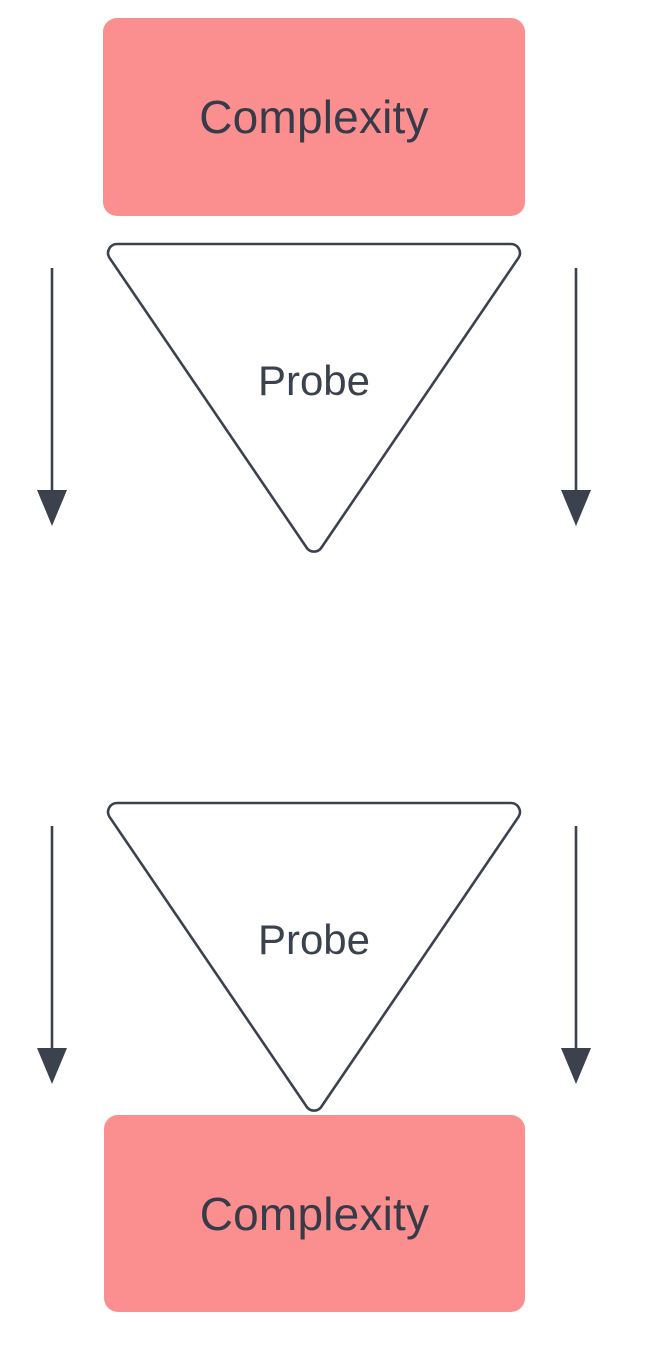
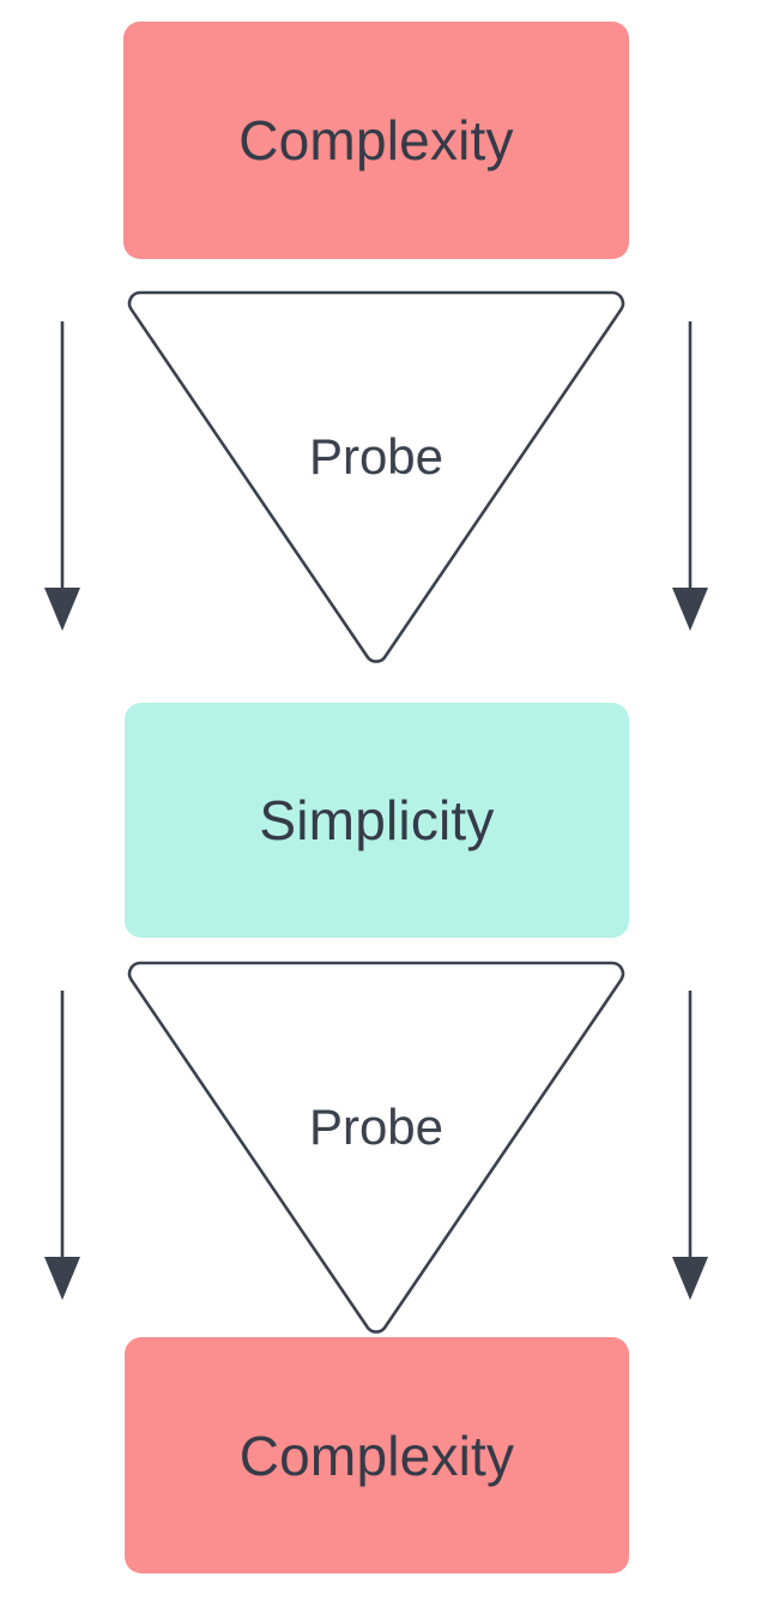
  Complexity
  Probe
+ Simplicity
  Probe
  Complexity
